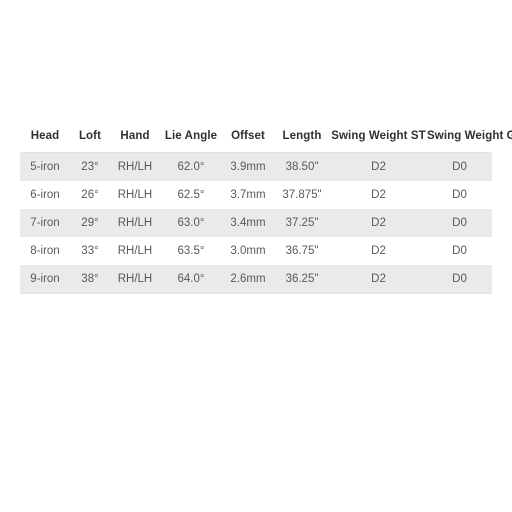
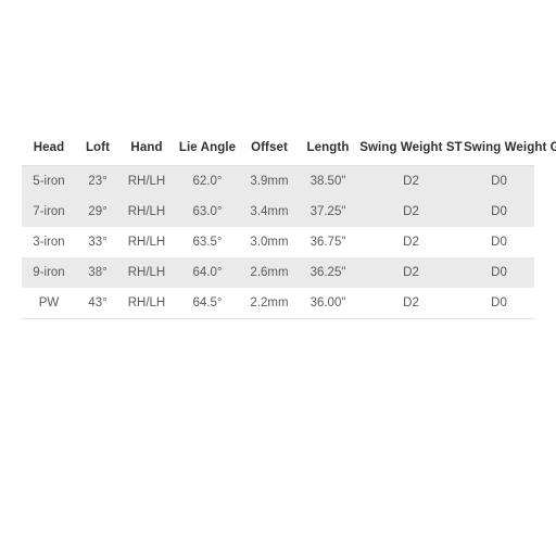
  Head	Loft	Hand	Lie Angle	Offset	Length	Swing Weight ST	Swing Weight G
  5-iron	23°	RH/LH	62.0°	3.9mm	38.50"	D2	D0
- 6-iron	26°	RH/LH	62.5°	3.7mm	37.875"	D2	D0
  7-iron	29°	RH/LH	63.0°	3.4mm	37.25"	D2	D0
- 8-iron	33°	RH/LH	63.5°	3.0mm	36.75"	D2	D0
+ 3-iron	33°	RH/LH	63.5°	3.0mm	36.75"	D2	D0
  9-iron	38°	RH/LH	64.0°	2.6mm	36.25"	D2	D0
+ PW	43°	RH/LH	64.5°	2.2mm	36.00"	D2	D0
